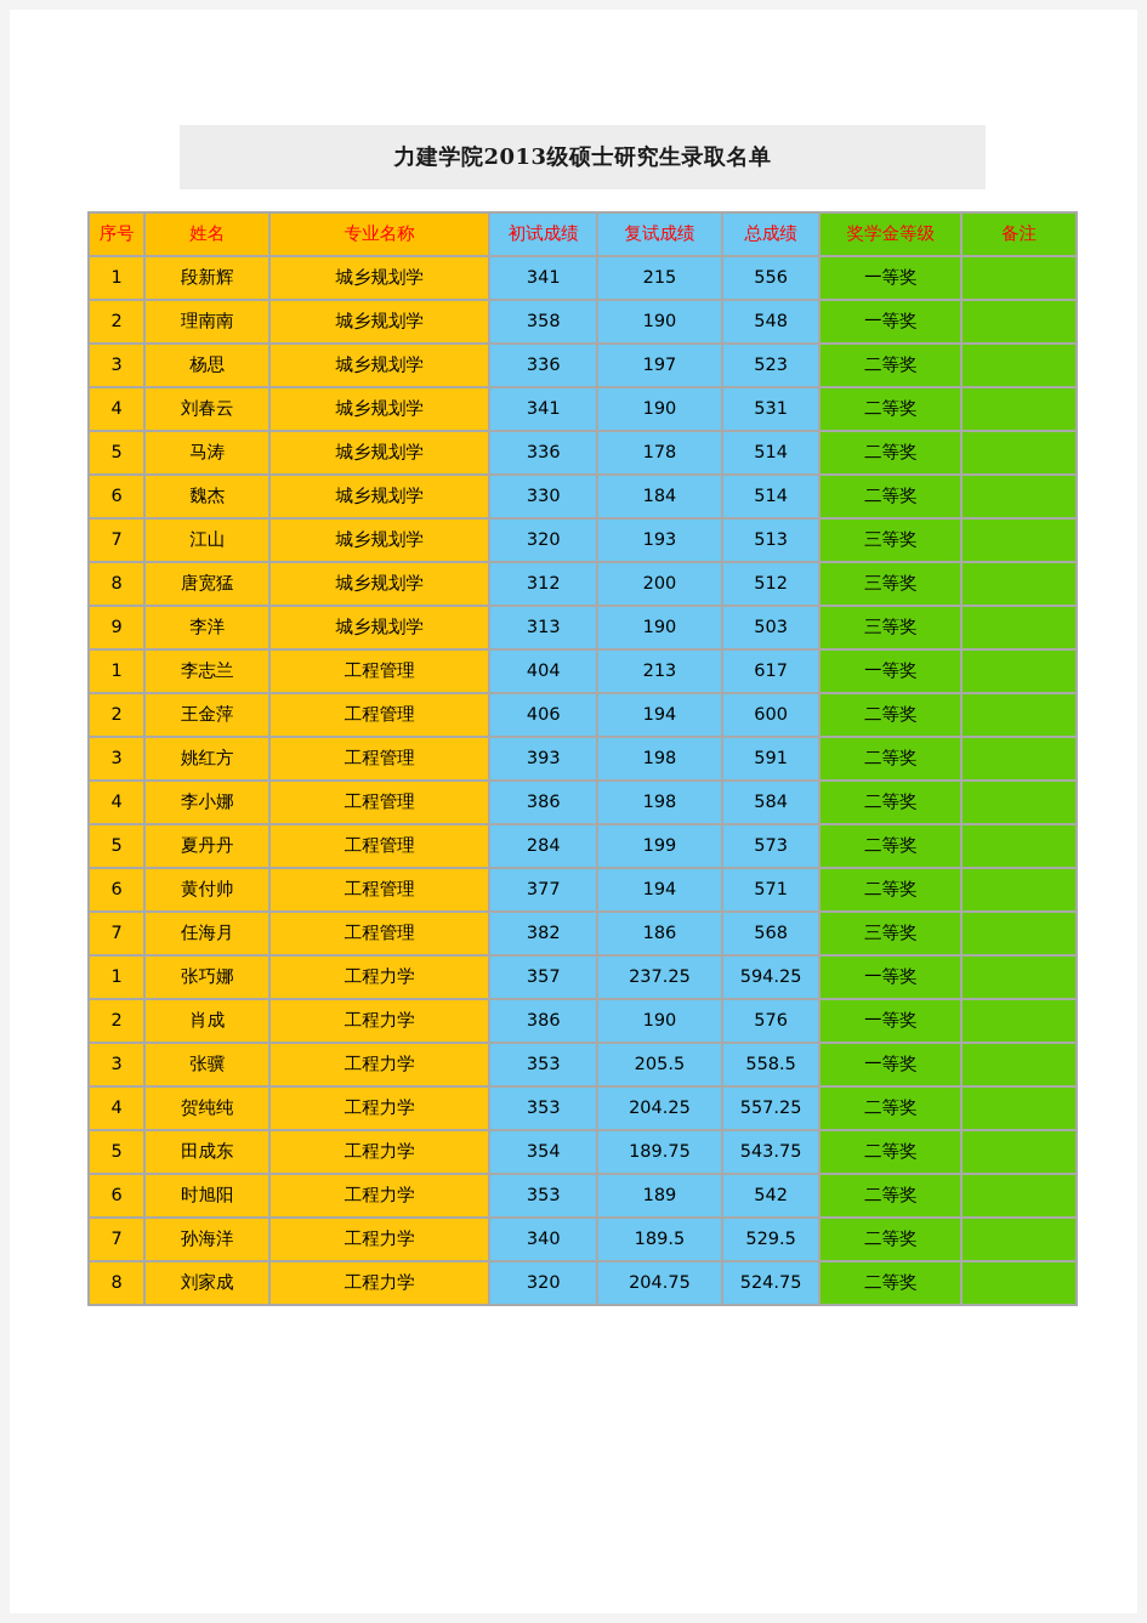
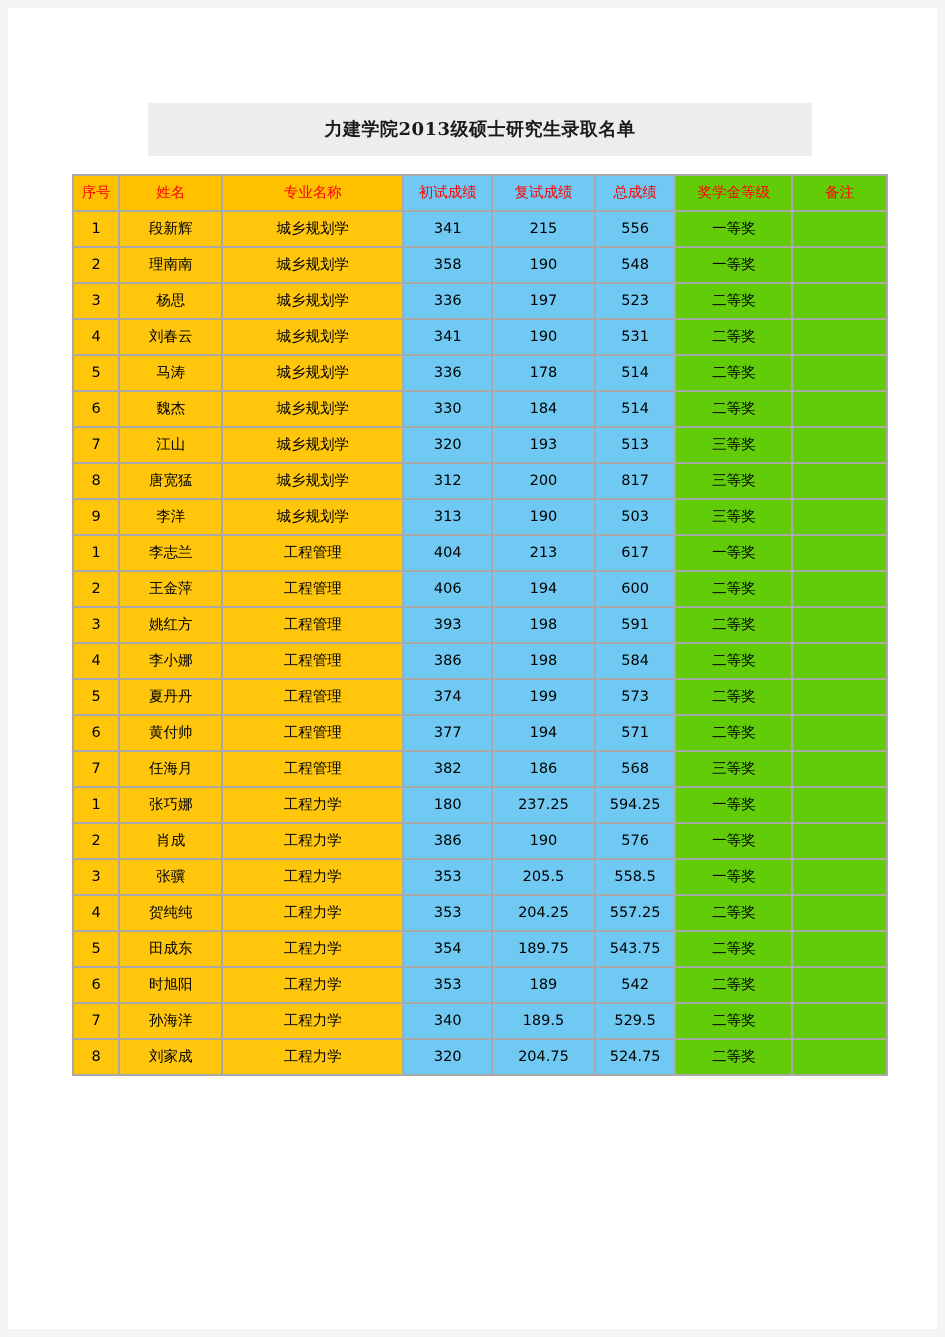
  力建学院2013级硕士研究生录取名单
  序号	姓名	专业名称	初试成绩	复试成绩	总成绩	奖学金等级	备注
  1	段新辉	城乡规划学	341	215	556	一等奖
  2	理南南	城乡规划学	358	190	548	一等奖
  3	杨思	城乡规划学	336	197	523	二等奖
  4	刘春云	城乡规划学	341	190	531	二等奖
  5	马涛	城乡规划学	336	178	514	二等奖
  6	魏杰	城乡规划学	330	184	514	二等奖
  7	江山	城乡规划学	320	193	513	三等奖
- 8	唐宽猛	城乡规划学	312	200	512	三等奖
+ 8	唐宽猛	城乡规划学	312	200	817	三等奖
  9	李洋	城乡规划学	313	190	503	三等奖
  1	李志兰	工程管理	404	213	617	一等奖
  2	王金萍	工程管理	406	194	600	二等奖
  3	姚红方	工程管理	393	198	591	二等奖
  4	李小娜	工程管理	386	198	584	二等奖
- 5	夏丹丹	工程管理	284	199	573	二等奖
+ 5	夏丹丹	工程管理	374	199	573	二等奖
  6	黄付帅	工程管理	377	194	571	二等奖
  7	任海月	工程管理	382	186	568	三等奖
- 1	张巧娜	工程力学	357	237.25	594.25	一等奖
+ 1	张巧娜	工程力学	180	237.25	594.25	一等奖
  2	肖成	工程力学	386	190	576	一等奖
  3	张骥	工程力学	353	205.5	558.5	一等奖
  4	贺纯纯	工程力学	353	204.25	557.25	二等奖
  5	田成东	工程力学	354	189.75	543.75	二等奖
  6	时旭阳	工程力学	353	189	542	二等奖
  7	孙海洋	工程力学	340	189.5	529.5	二等奖
  8	刘家成	工程力学	320	204.75	524.75	二等奖
